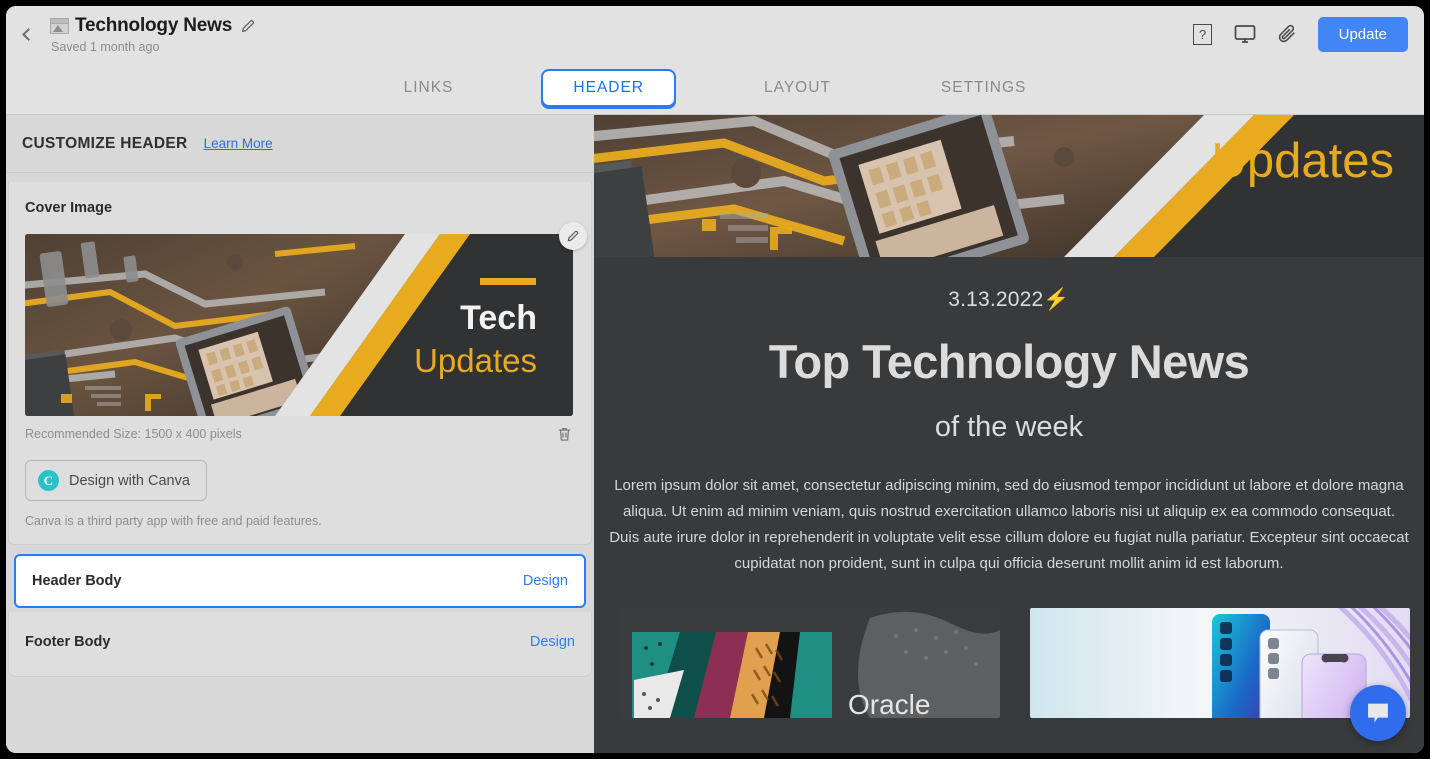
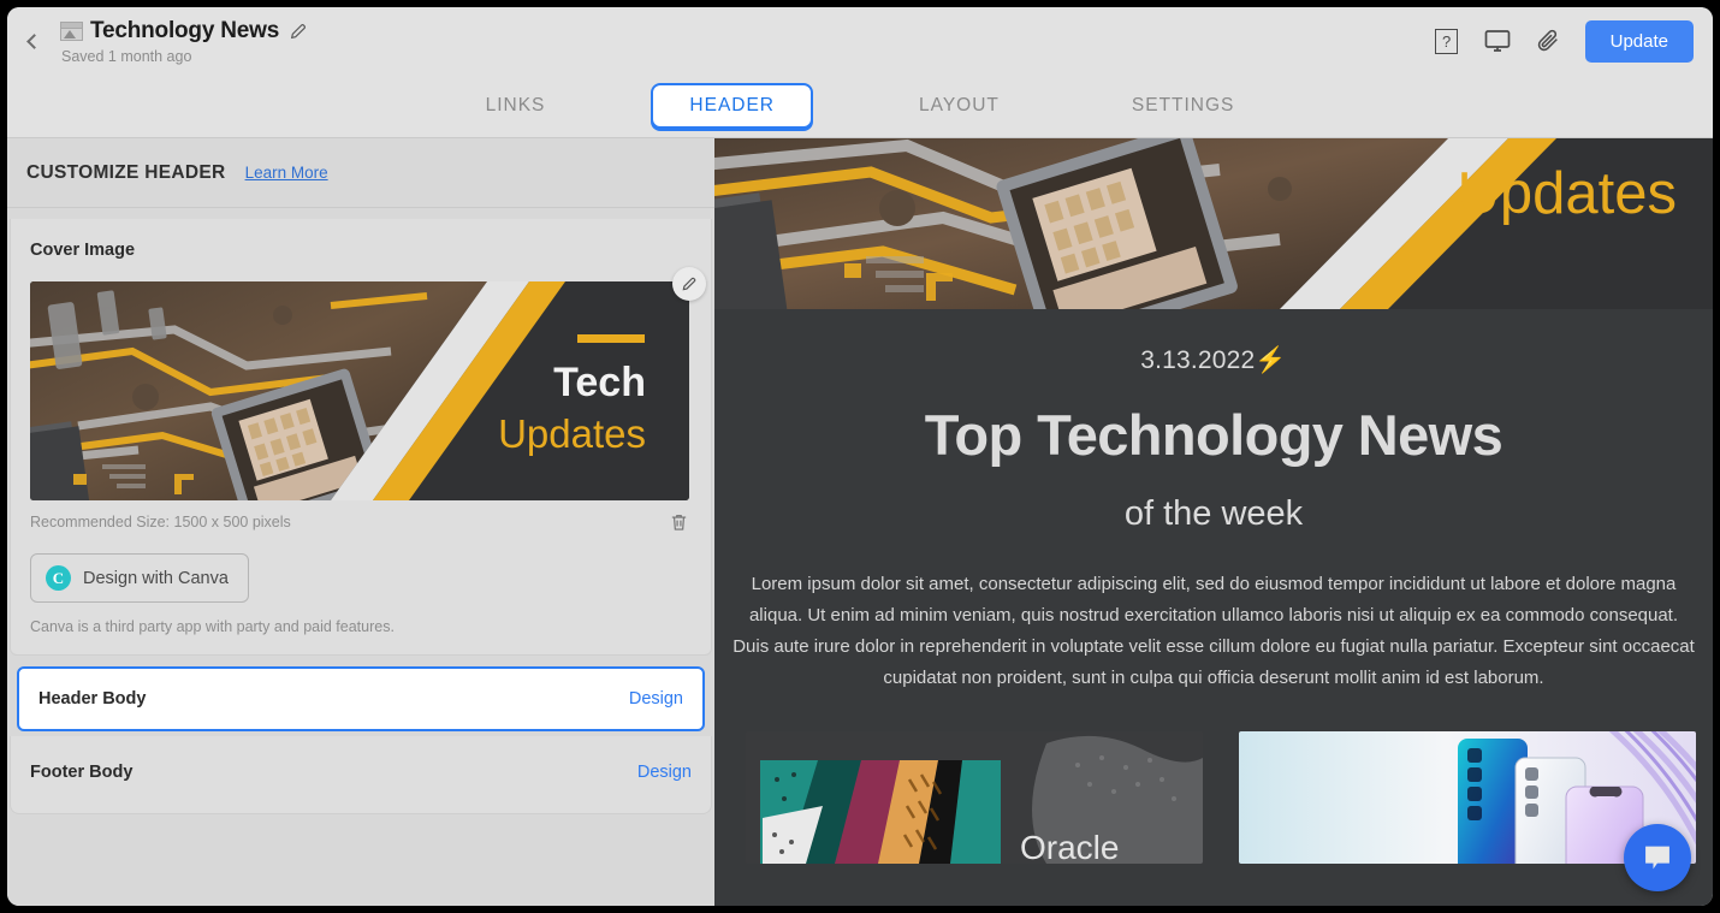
  Technology News
  Saved 1 month ago
  ?
  Update
  LINKS
  HEADER
  LAYOUT
  SETTINGS
  CUSTOMIZE HEADER
  Learn More
  Cover Image
  Tech
  Updates
- Recommended Size: 1500 x 400 pixels
+ Recommended Size: 1500 x 500 pixels
  C
  Design with Canva
- Canva is a third party app with free and paid features.
+ Canva is a third party app with party and paid features.
  Header Body
  Design
  Footer Body
  Design
  Updates
  3.13.2022⚡
  Top Technology News
  of the week
- Lorem ipsum dolor sit amet, consectetur adipiscing minim, sed do eiusmod tempor incididunt ut labore et dolore magna aliqua. Ut enim ad minim veniam, quis nostrud exercitation ullamco laboris nisi ut aliquip ex ea commodo consequat. Duis aute irure dolor in reprehenderit in voluptate velit esse cillum dolore eu fugiat nulla pariatur. Excepteur sint occaecat cupidatat non proident, sunt in culpa qui officia deserunt mollit anim id est laborum.
+ Lorem ipsum dolor sit amet, consectetur adipiscing elit, sed do eiusmod tempor incididunt ut labore et dolore magna aliqua. Ut enim ad minim veniam, quis nostrud exercitation ullamco laboris nisi ut aliquip ex ea commodo consequat. Duis aute irure dolor in reprehenderit in voluptate velit esse cillum dolore eu fugiat nulla pariatur. Excepteur sint occaecat cupidatat non proident, sunt in culpa qui officia deserunt mollit anim id est laborum.
  Oracle
